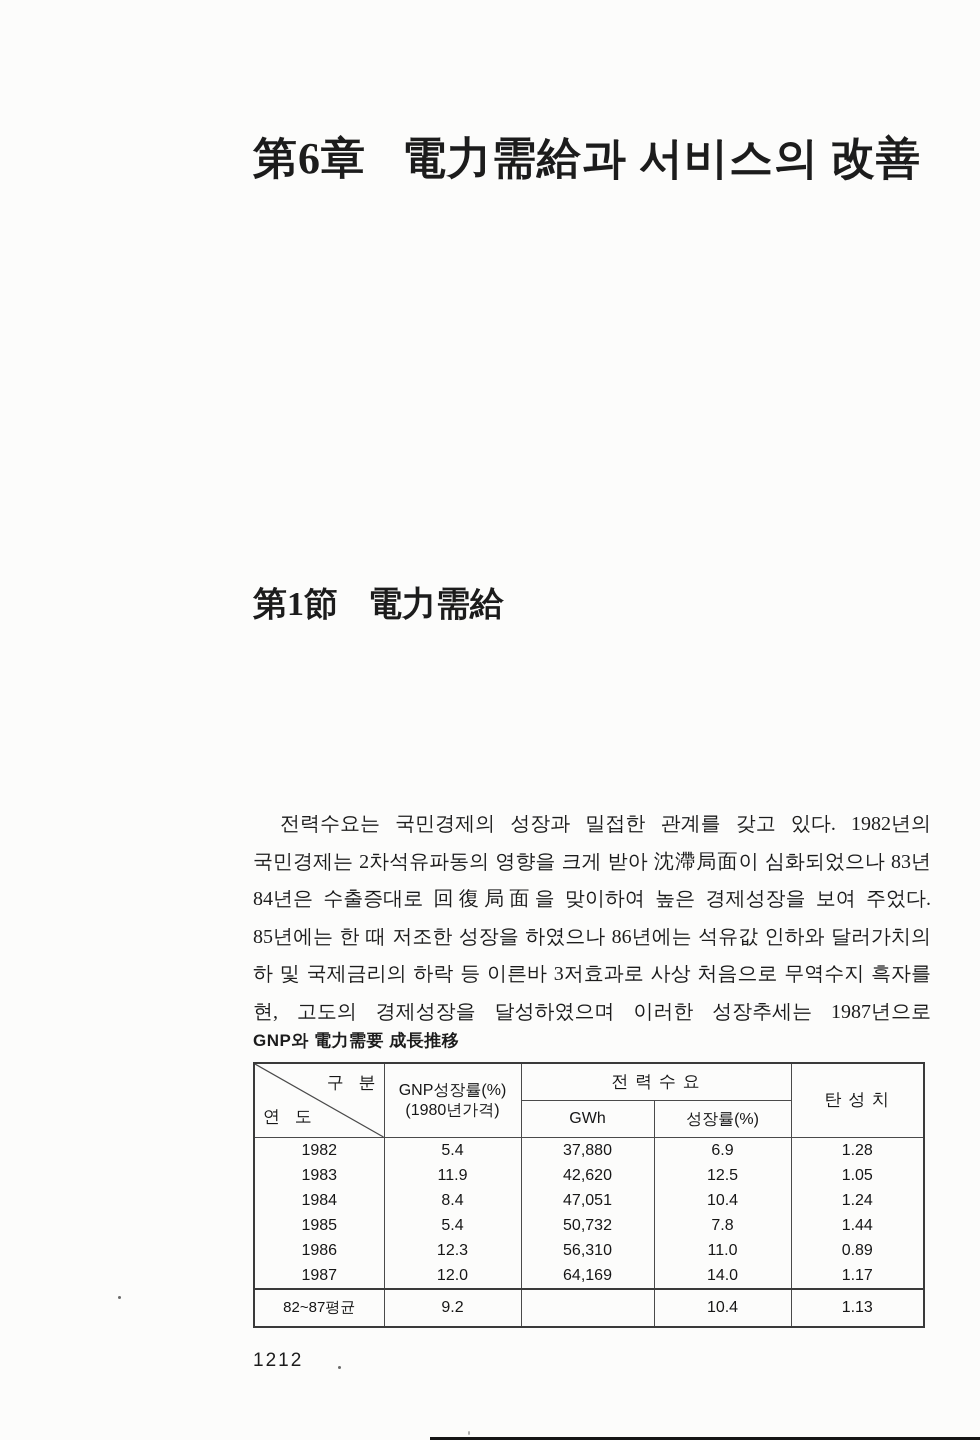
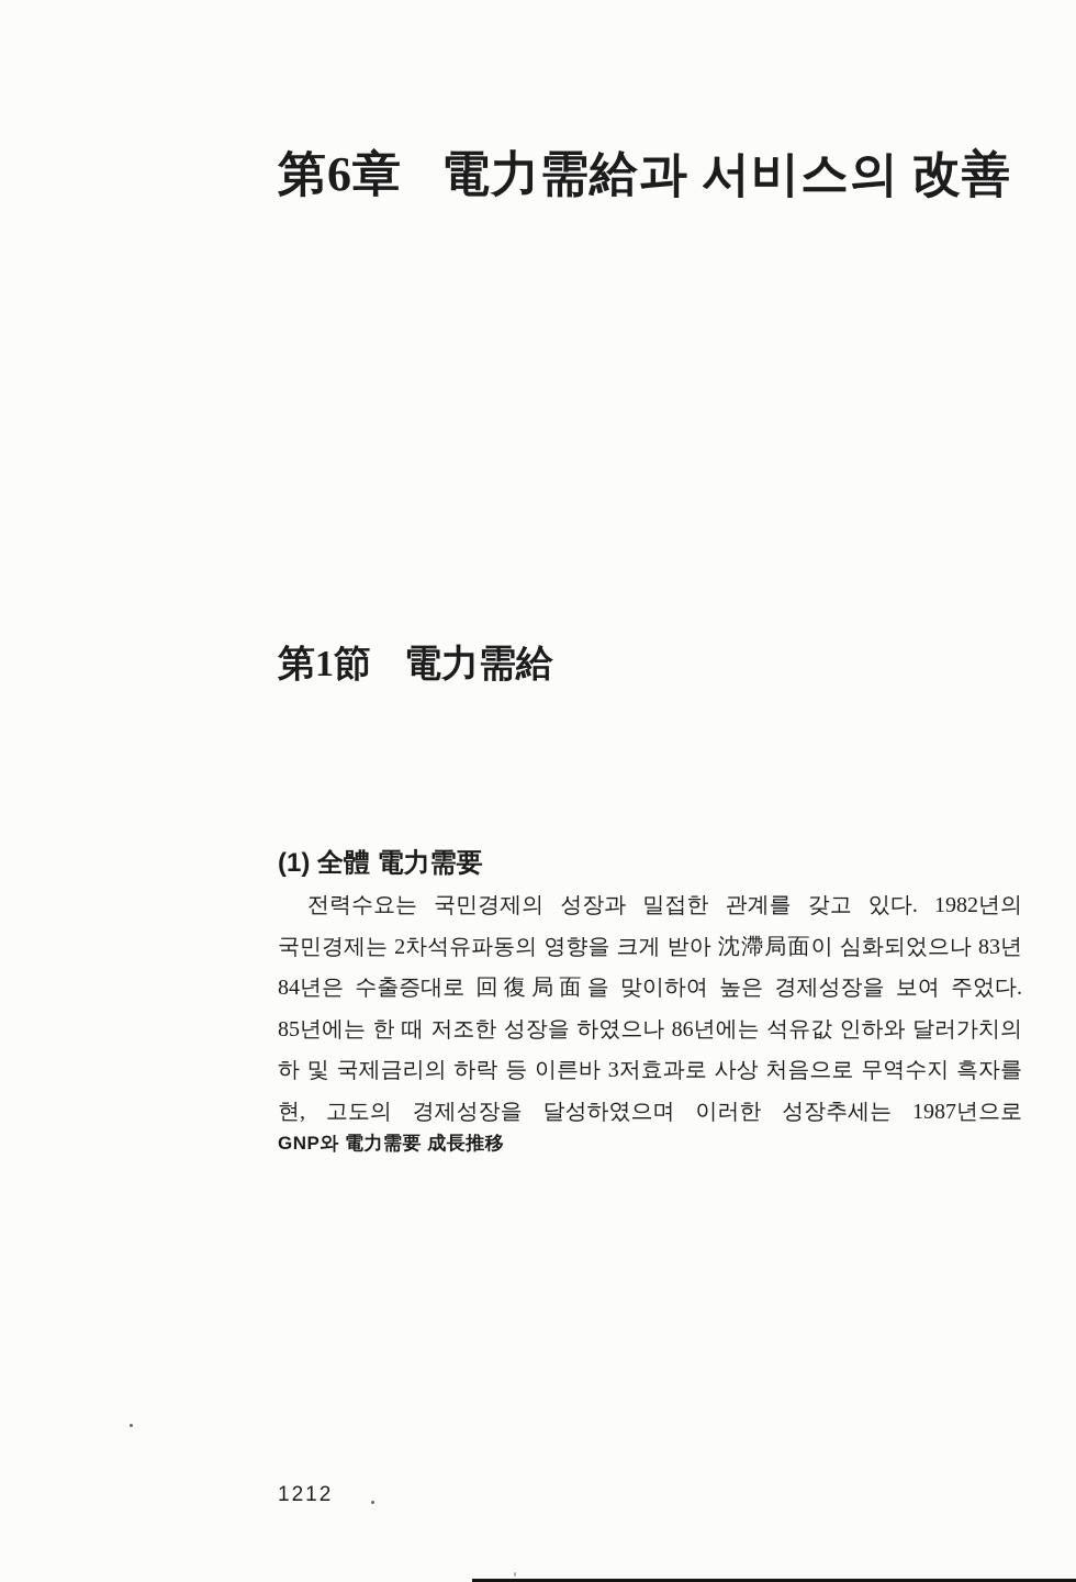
  第6章 電力需給과 서비스의 改善
  第1節 電力需給
+ (1) 全體 電力需要
  전력수요는 국민경제의 성장과 밀접한 관계를 갖고 있다. 1982년의
  국민경제는 2차석유파동의 영향을 크게 받아 沈滯局面이 심화되었으나 83년
  84년은 수출증대로 回復局面을 맞이하여 높은 경제성장을 보여 주었다.
  85년에는 한 때 저조한 성장을 하였으나 86년에는 석유값 인하와 달러가치의
  하 및 국제금리의 하락 등 이른바 3저효과로 사상 처음으로 무역수지 흑자를
  현, 고도의 경제성장을 달성하였으며 이러한 성장추세는 1987년으로
  GNP와 電力需要 成長推移
- 구 분 연 도	GNP성장률(%) (1980년가격)	전 력 수 요	탄 성 치
- GWh	성장률(%)
- 1982	5.4	37,880	6.9	1.28
- 1983	11.9	42,620	12.5	1.05
- 1984	8.4	47,051	10.4	1.24
- 1985	5.4	50,732	7.8	1.44
- 1986	12.3	56,310	11.0	0.89
- 1987	12.0	64,169	14.0	1.17
- 82~87평균	9.2		10.4	1.13
  1212
